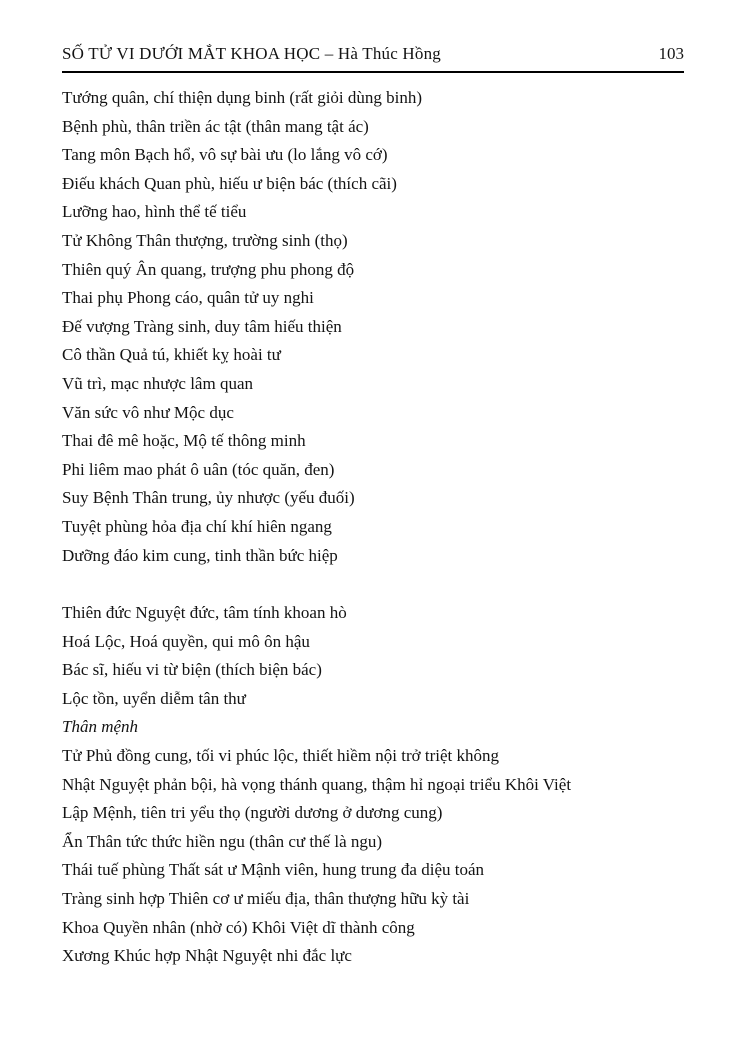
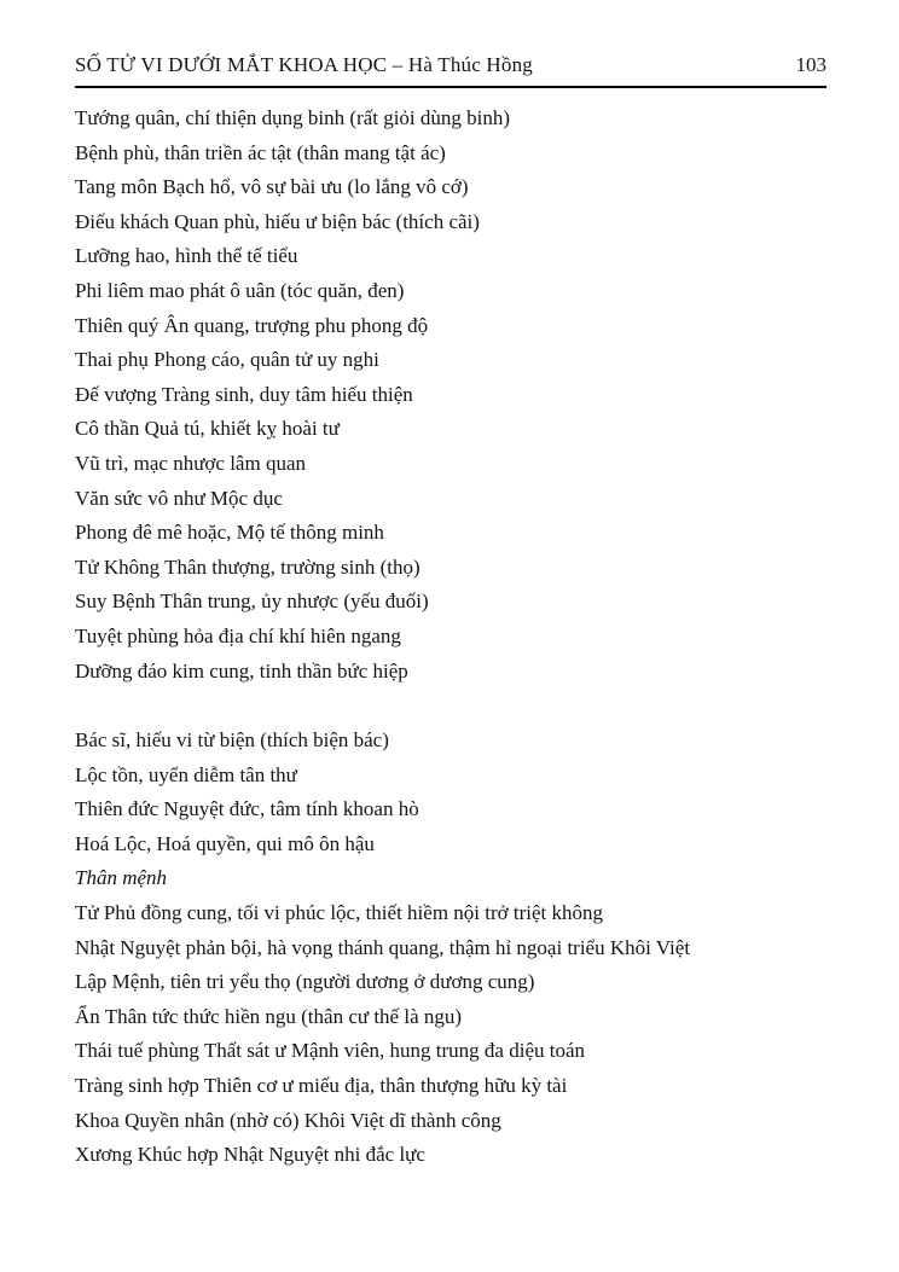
  SỐ TỬ VI DƯỚI MẮT KHOA HỌC – Hà Thúc Hồng
  103
  Tướng quân, chí thiện dụng binh (rất giỏi dùng binh)
  Bệnh phù, thân triền ác tật (thân mang tật ác)
  Tang môn Bạch hổ, vô sự bài ưu (lo lắng vô cớ)
  Điếu khách Quan phù, hiếu ư biện bác (thích cãi)
  Lưỡng hao, hình thể tế tiểu
- Tử Không Thân thượng, trường sinh (thọ)
+ Phi liêm mao phát ô uân (tóc quăn, đen)
  Thiên quý Ân quang, trượng phu phong độ
  Thai phụ Phong cáo, quân tử uy nghi
  Đế vượng Tràng sinh, duy tâm hiếu thiện
  Cô thần Quả tú, khiết kỵ hoài tư
  Vũ trì, mạc nhược lâm quan
  Văn sức vô như Mộc dục
- Thai đê mê hoặc, Mộ tế thông minh
+ Phong đê mê hoặc, Mộ tế thông minh
- Phi liêm mao phát ô uân (tóc quăn, đen)
+ Tử Không Thân thượng, trường sinh (thọ)
  Suy Bệnh Thân trung, ủy nhược (yếu đuối)
  Tuyệt phùng hỏa địa chí khí hiên ngang
  Dưỡng đáo kim cung, tinh thần bức hiệp
- Thiên đức Nguyệt đức, tâm tính khoan hò
+ Bác sĩ, hiếu vi từ biện (thích biện bác)
- Hoá Lộc, Hoá quyền, qui mô ôn hậu
+ Lộc tồn, uyển diễm tân thư
- Bác sĩ, hiếu vi từ biện (thích biện bác)
+ Thiên đức Nguyệt đức, tâm tính khoan hò
- Lộc tồn, uyển diễm tân thư
+ Hoá Lộc, Hoá quyền, qui mô ôn hậu
  Thân mệnh
  Tử Phủ đồng cung, tối vi phúc lộc, thiết hiềm nội trở triệt không
  Nhật Nguyệt phản bội, hà vọng thánh quang, thậm hỉ ngoại triểu Khôi Việt
  Lập Mệnh, tiên tri yểu thọ (người dương ở dương cung)
  Ẩn Thân tức thức hiền ngu (thân cư thế là ngu)
  Thái tuế phùng Thất sát ư Mậnh viên, hung trung đa diệu toán
  Tràng sinh hợp Thiên cơ ư miếu địa, thân thượng hữu kỳ tài
  Khoa Quyền nhân (nhờ có) Khôi Việt dĩ thành công
  Xương Khúc hợp Nhật Nguyệt nhi đắc lực
